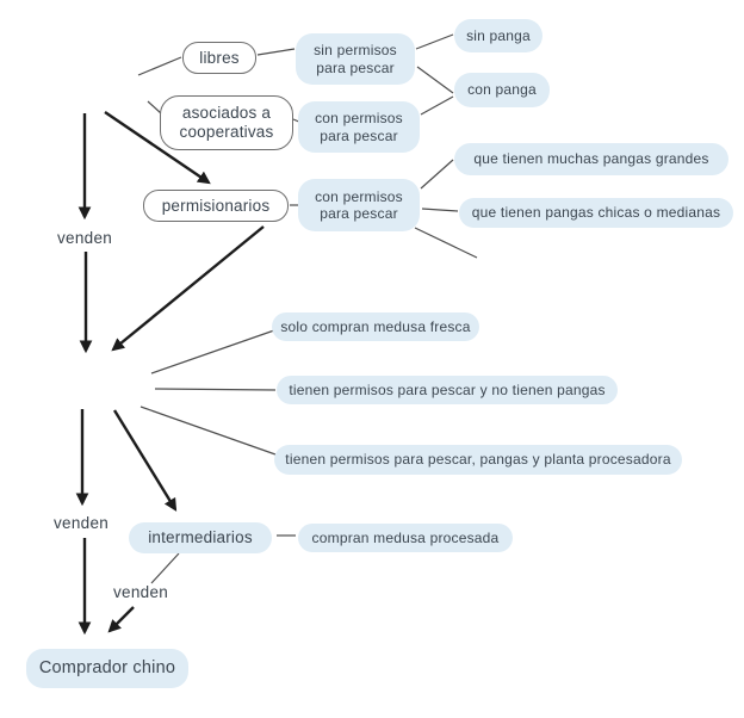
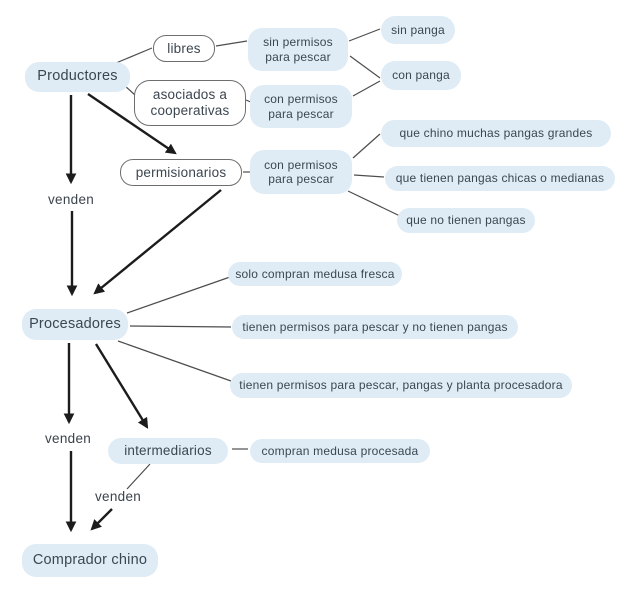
+ Productores
+ Procesadores
  intermediarios
  Comprador chino
  libres
  asociados a cooperativas
  permisionarios
  sin permisos para pescar
  con permisos para pescar
  con permisos para pescar
  sin panga
  con panga
- que tienen muchas pangas grandes
+ que chino muchas pangas grandes
  que tienen pangas chicas o medianas
+ que no tienen pangas
  solo compran medusa fresca
  tienen permisos para pescar y no tienen pangas
  tienen permisos para pescar, pangas y planta procesadora
  compran medusa procesada
  venden
  venden
  venden
